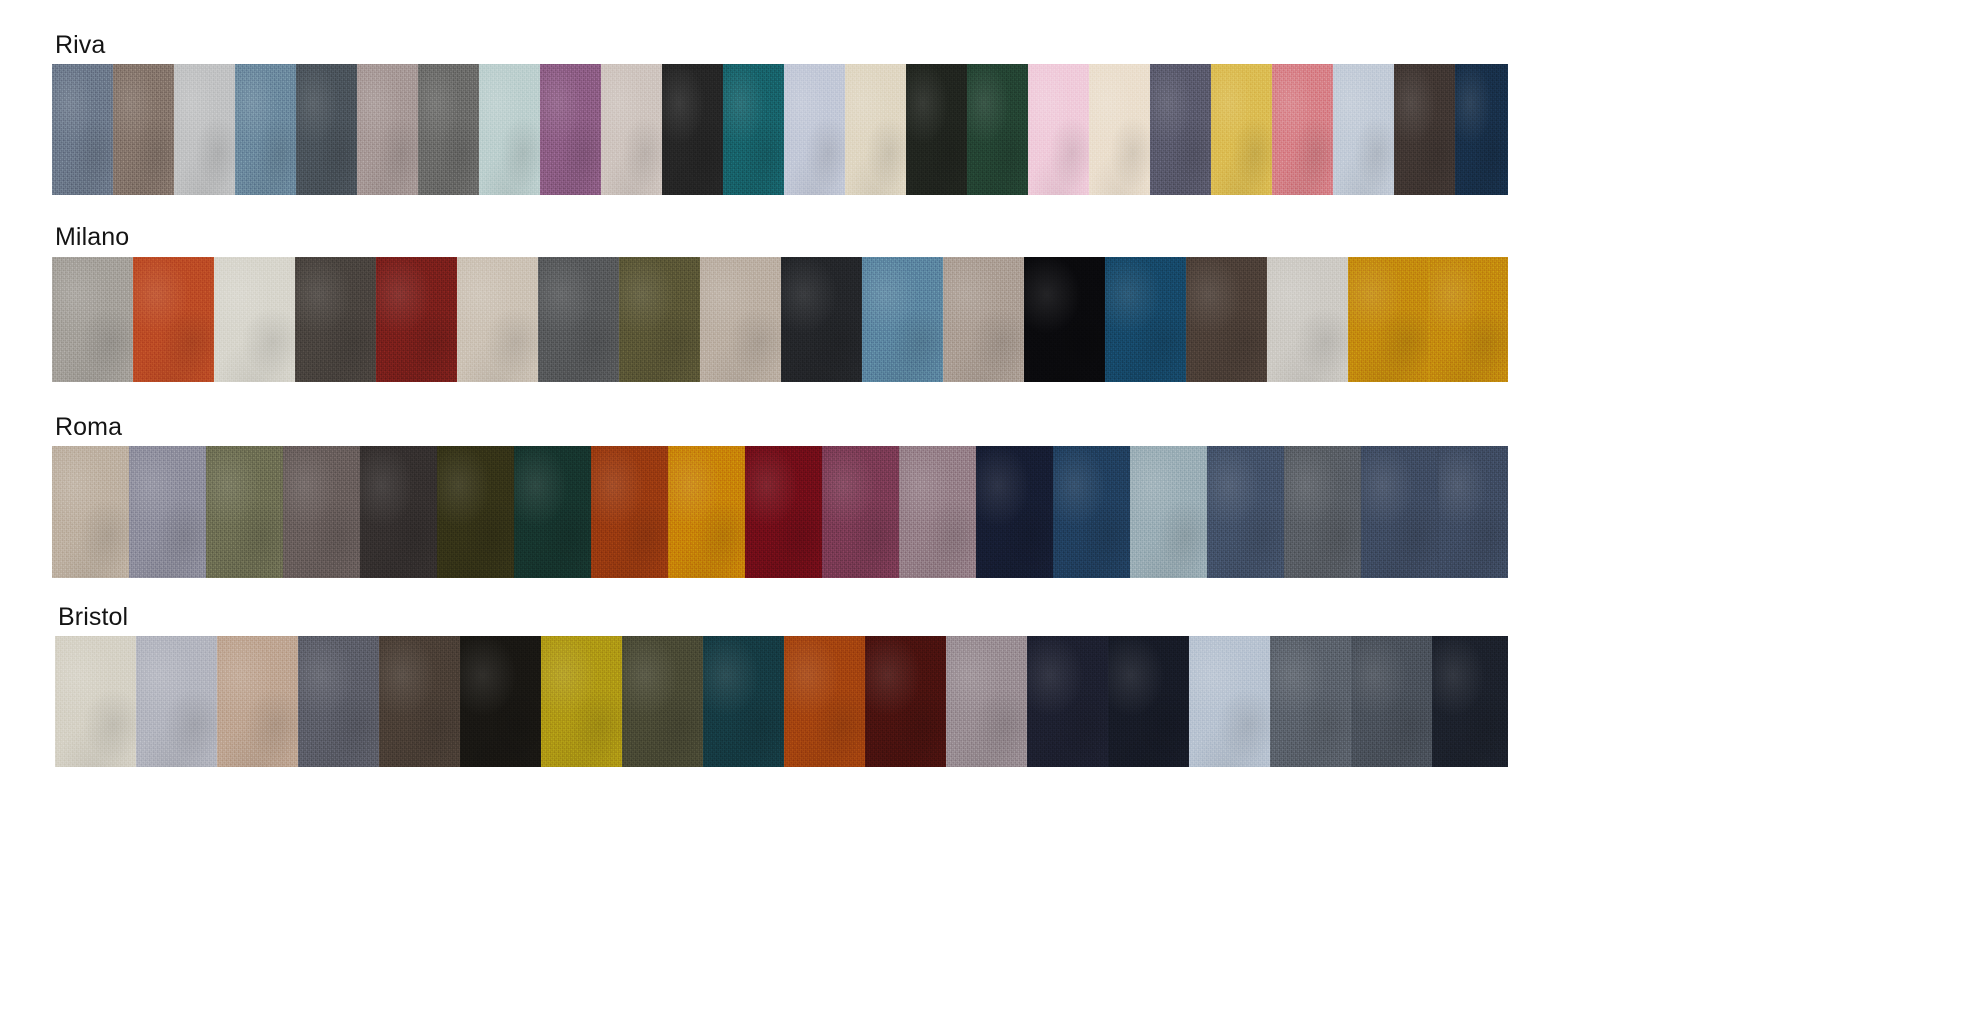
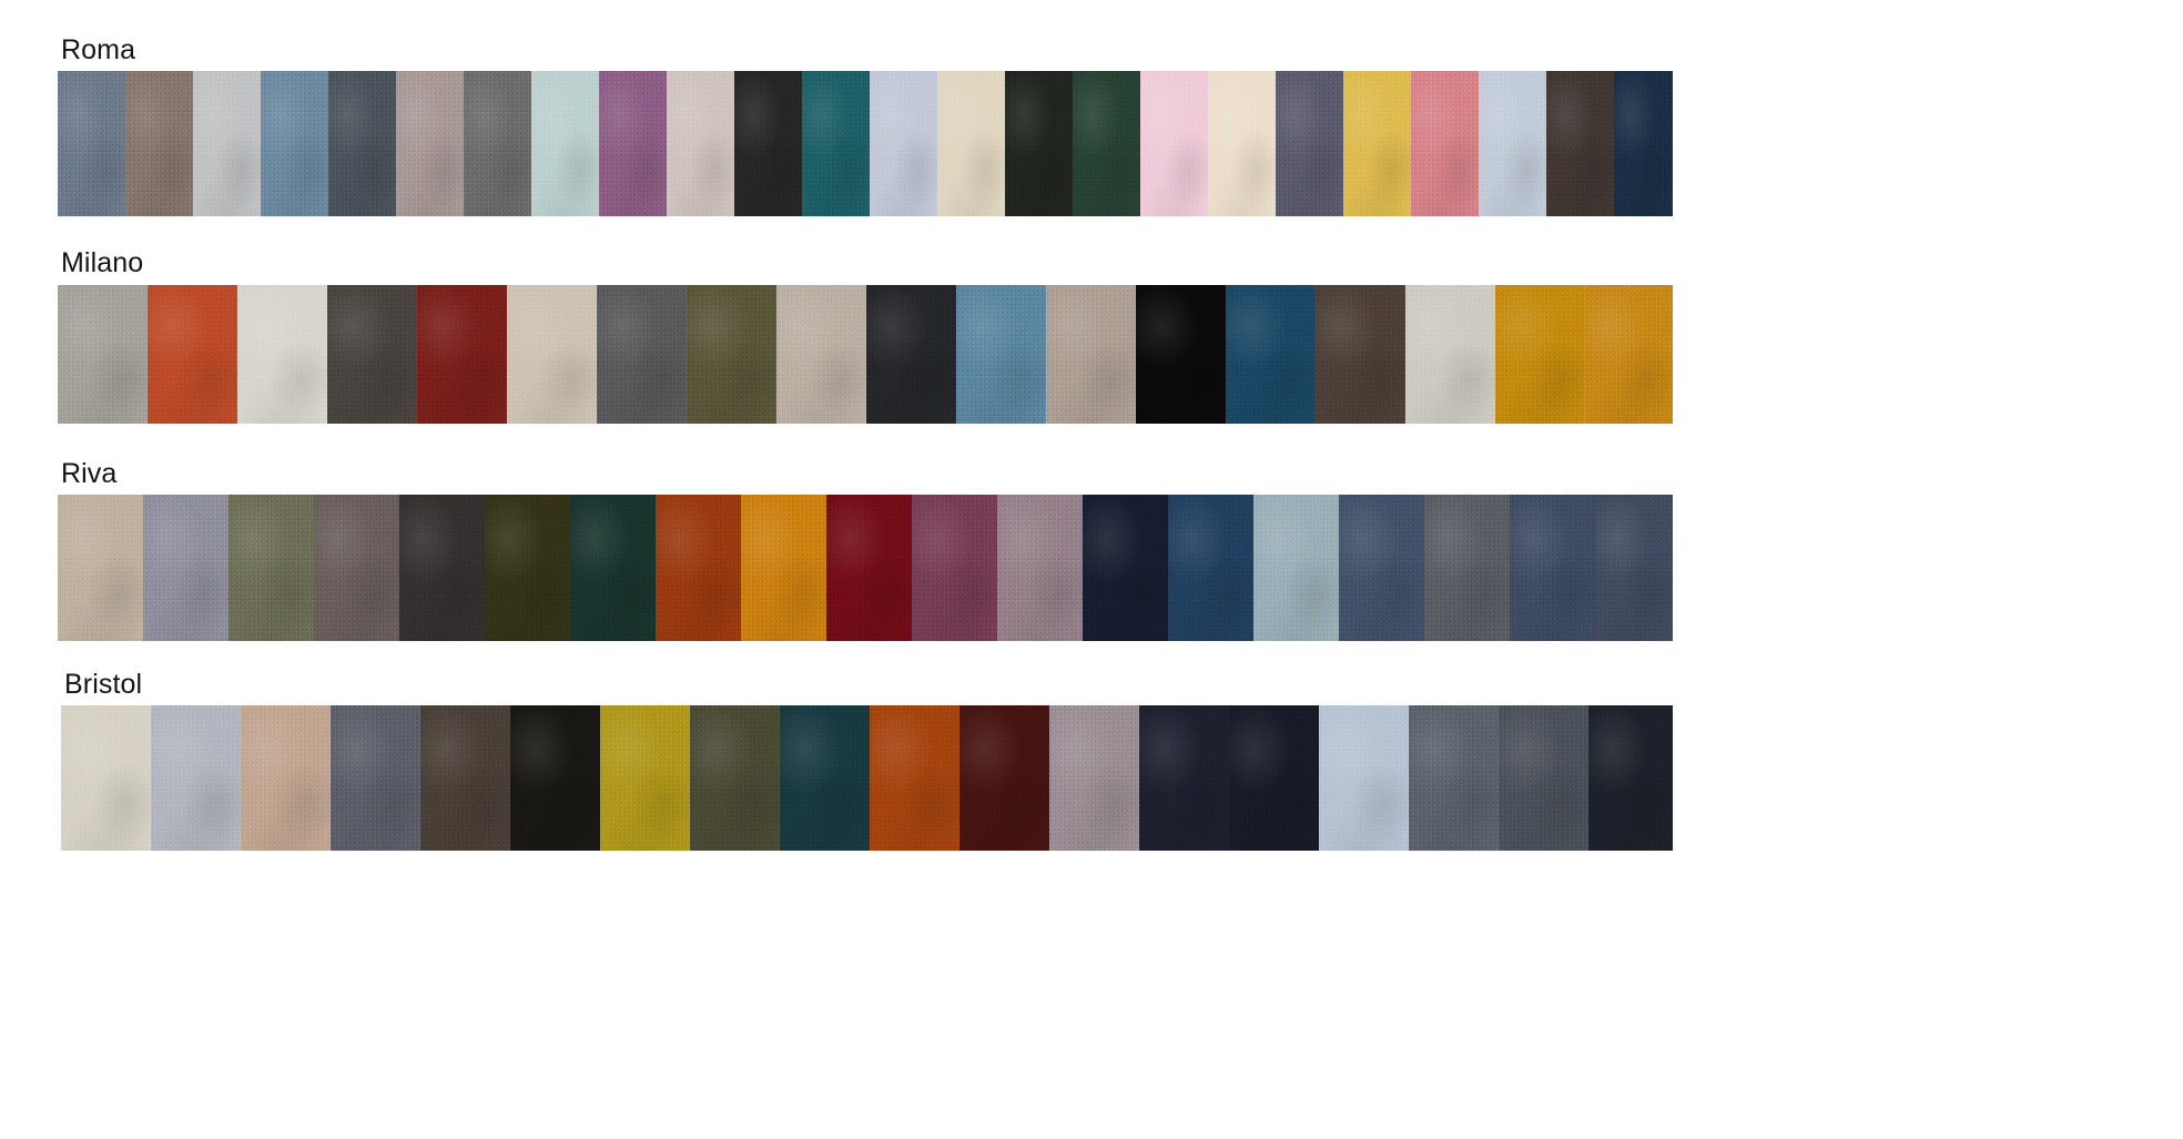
- Riva
+ Roma
  Milano
- Roma
+ Riva
  Bristol
